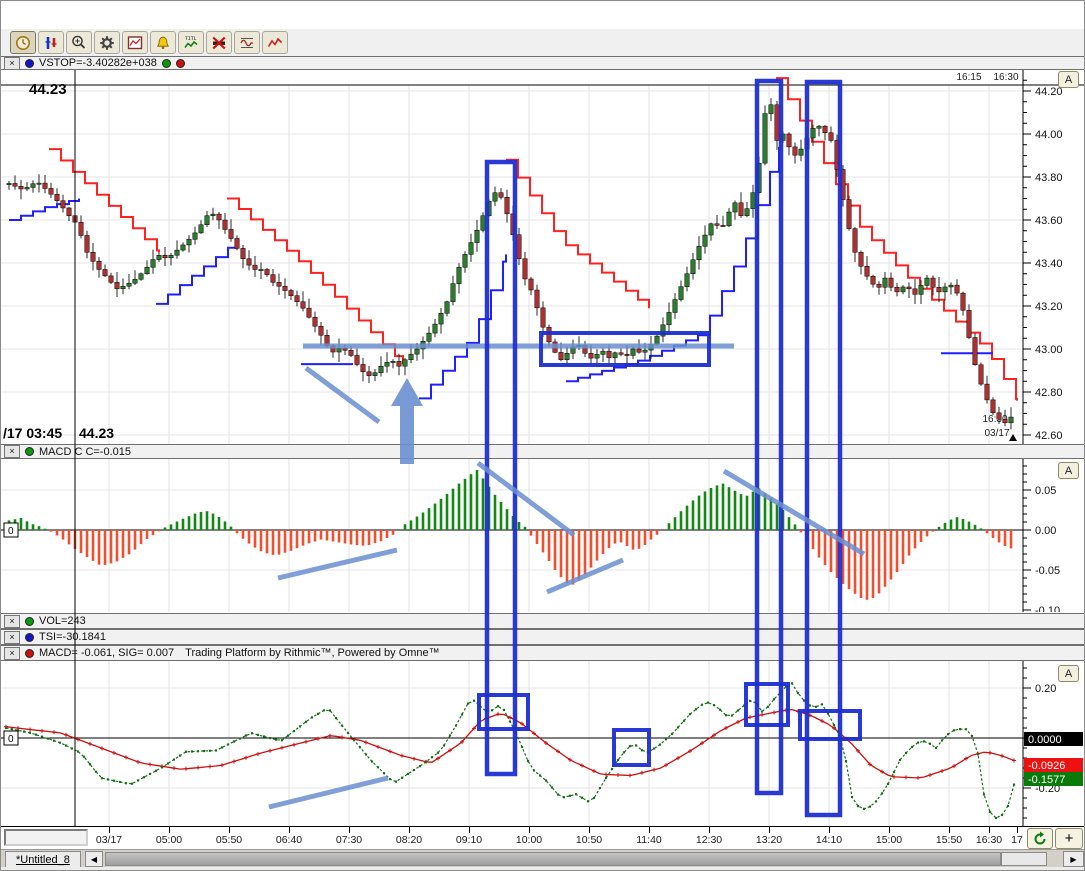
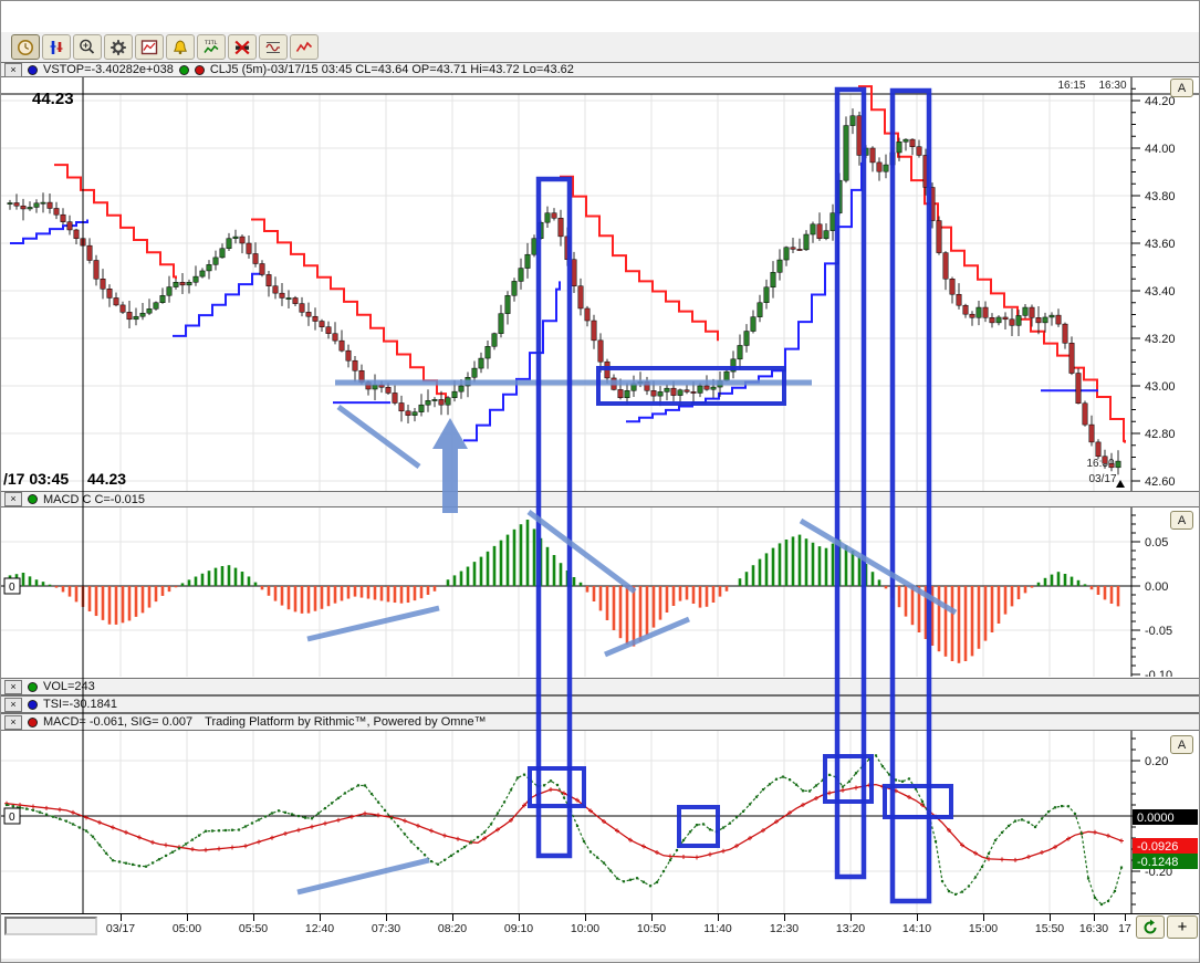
  ×
  VSTOP=-3.40282e+038
+ CLJ5 (5m)-03/17/15 03:45 CL=43.64 OP=43.71 Hi=43.72 Lo=43.62
  44.20
  44.00
  43.80
  43.60
  43.40
  43.20
  43.00
  42.80
  42.60
  16:15
  16:30
  03/17
  44.23
  /17 03:45
  44.23
  ×
  MACD C C=-0.015
  0.05
  0.00
  -0.05
  -0.10
  0
  ×
  VOL=243
  ×
  TSI=-3.1841
  ×
  MACD -0.061, SIG= 0.007
  Trading Platform by Rithmic™, Powered by Omne™
  0.20
  -0.20
  0.0000
  -0.0926
- -0.1577
+ -0.1248
  0
  +
  03/17
  05:00
  05:50
- 06:40
+ 12:40
  07:30
  08:20
  09:10
  10:00
  10:50
  11:40
  12:30
  13:20
  14:10
  15:00
  15:50
  16:30
  17
- *Untitled_8
- ◀
- ▶
  A
  A
  A
